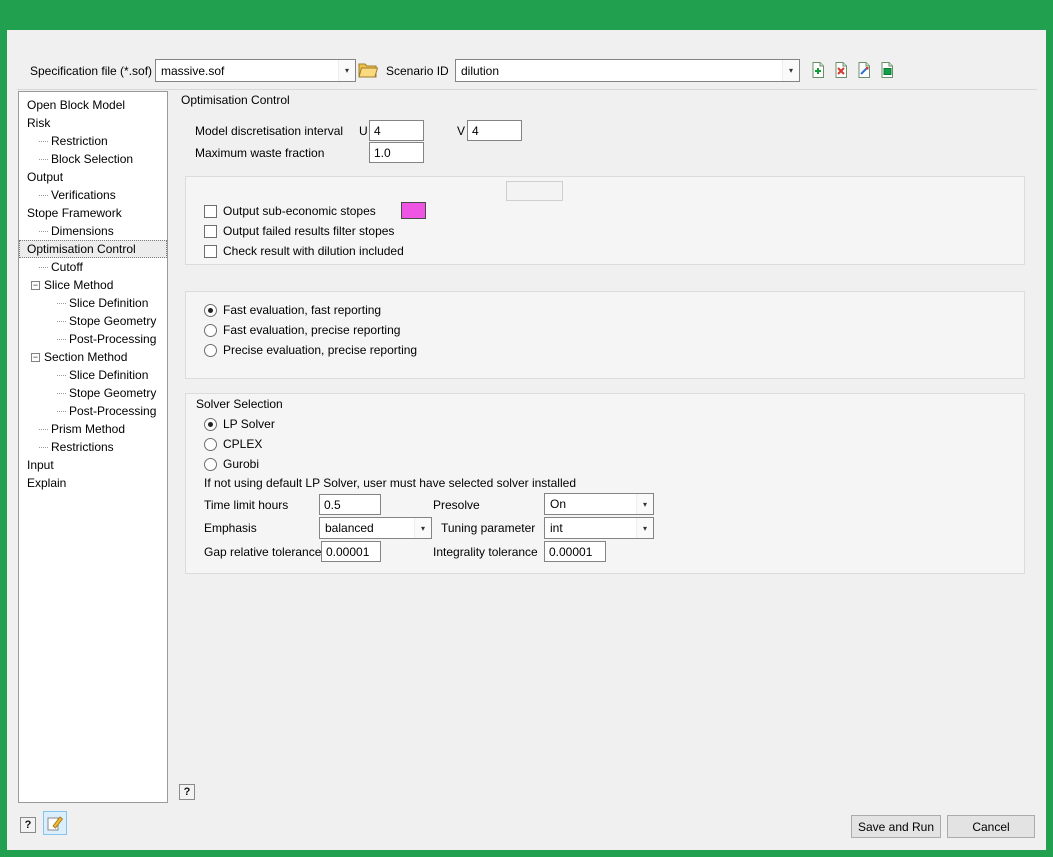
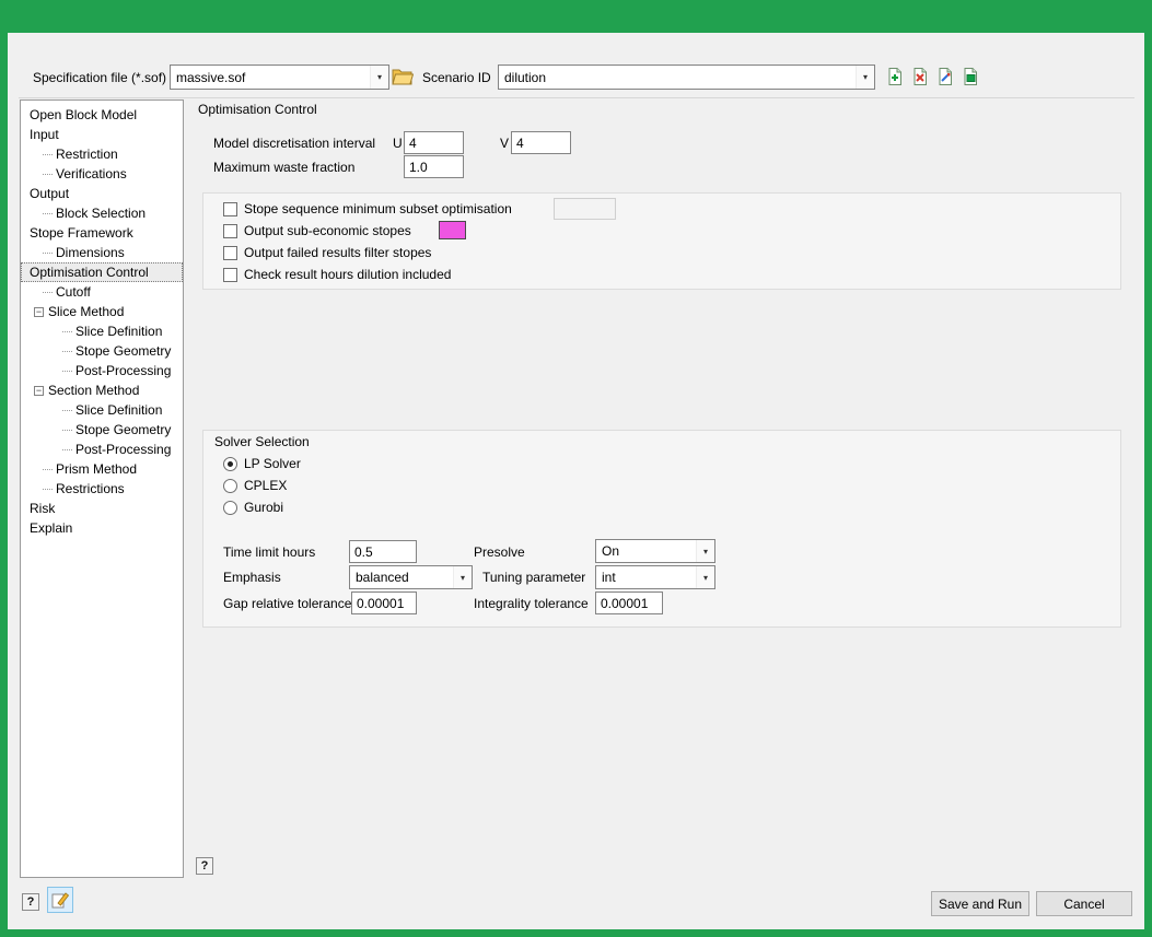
  Specification file (*.sof)
  massive.sof
  ▾
  Scenario ID
  dilution
  ▾
  Open Block Model
- Risk
+ Input
  Restriction
- Block Selection
+ Verifications
  Output
- Verifications
+ Block Selection
  Stope Framework
  Dimensions
  Optimisation Control
  Cutoff
  −
  Slice Method
  Slice Definition
  Stope Geometry
  Post-Processing
  −
  Section Method
  Slice Definition
  Stope Geometry
  Post-Processing
  Prism Method
  Restrictions
- Input
+ Risk
  Explain
  Optimisation Control
  Model discretisation interval
  U
  4
  V
  4
  Maximum waste fraction
  1.0
+ Stope sequence minimum subset optimisation
  Output sub-economic stopes
  Output failed results filter stopes
- Check result with dilution included
+ Check result hours dilution included
- Fast evaluation, fast reporting
- Fast evaluation, precise reporting
- Precise evaluation, precise reporting
  Solver Selection
  LP Solver
  CPLEX
  Gurobi
- If not using default LP Solver, user must have selected solver installed
  Time limit hours
  0.5
  Presolve
  On
  ▾
  Emphasis
  balanced
  ▾
  Tuning parameter
  int
  ▾
  Gap relative tolerance
  0.00001
  Integrality tolerance
  0.00001
  ?
  ?
  Save and Run
  Cancel
